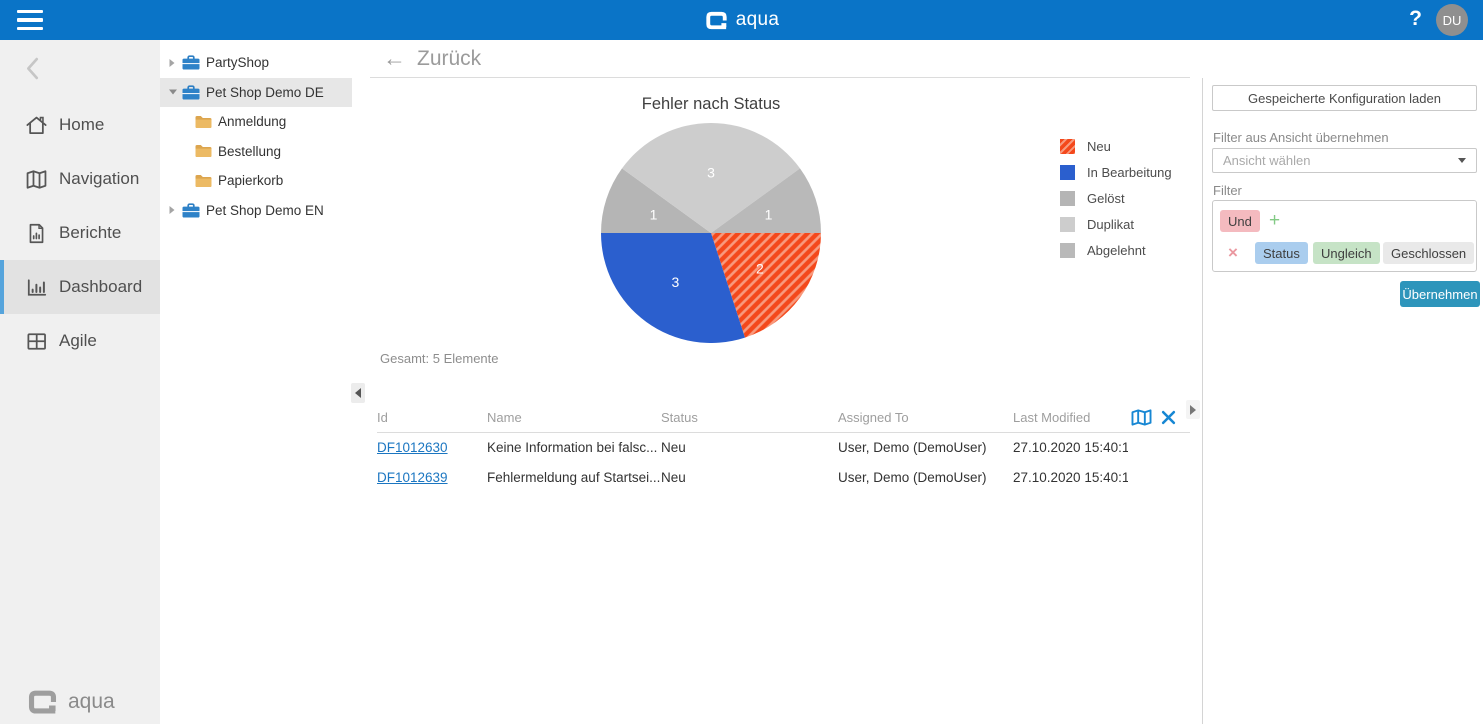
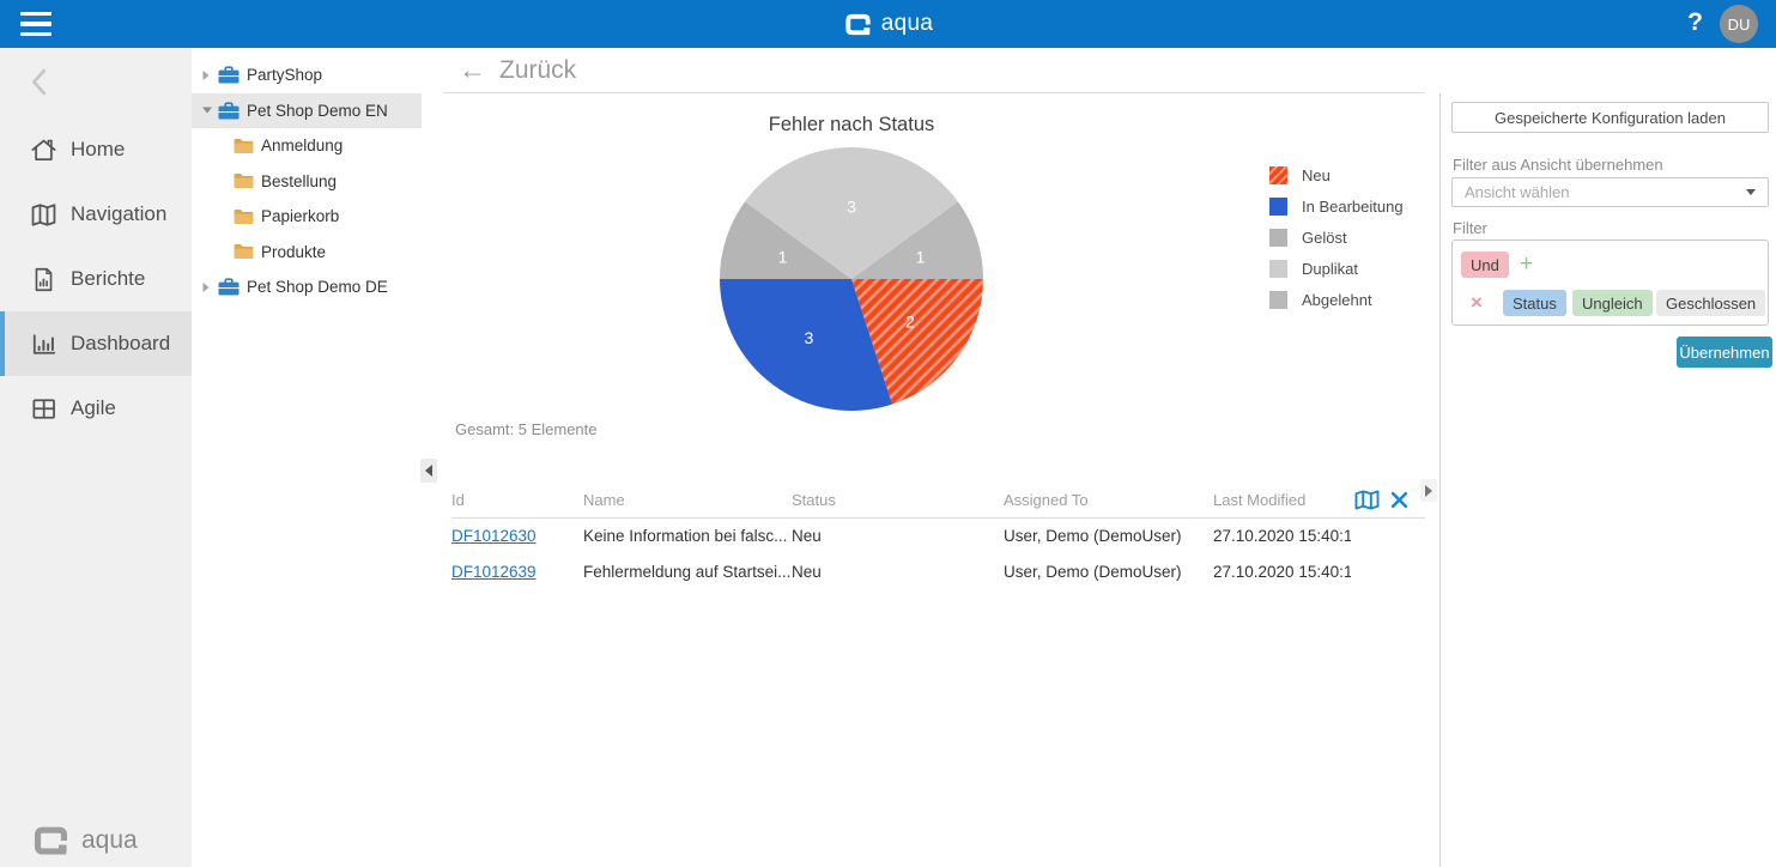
  aqua
  ?
  DU
  Home
  Navigation
  Berichte
  Dashboard
  Agile
  aqua
  PartyShop
- Pet Shop Demo DE
+ Pet Shop Demo EN
  Anmeldung
  Bestellung
  Papierkorb
+ Produkte
- Pet Shop Demo EN
+ Pet Shop Demo DE
  ←
  Zurück
  Fehler nach Status
  2
  3
  1
  3
  1
  Neu
  In Bearbeitung
  Gelöst
  Duplikat
  Abgelehnt
  Gesamt: 5 Elemente
  Id
  Name
  Status
  Assigned To
  Last Modified
  DF1012630
  Keine Information bei falsc...
  Neu
  User, Demo (DemoUser)
  27.10.2020 15:40:1
  DF1012639
  Fehlermeldung auf Startsei...
  Neu
  User, Demo (DemoUser)
  27.10.2020 15:40:1
  Gespeicherte Konfiguration laden
  Filter aus Ansicht übernehmen
  Ansicht wählen
  Filter
  Und
  +
  ×
  Status
  Ungleich
  Geschlossen
  Übernehmen
